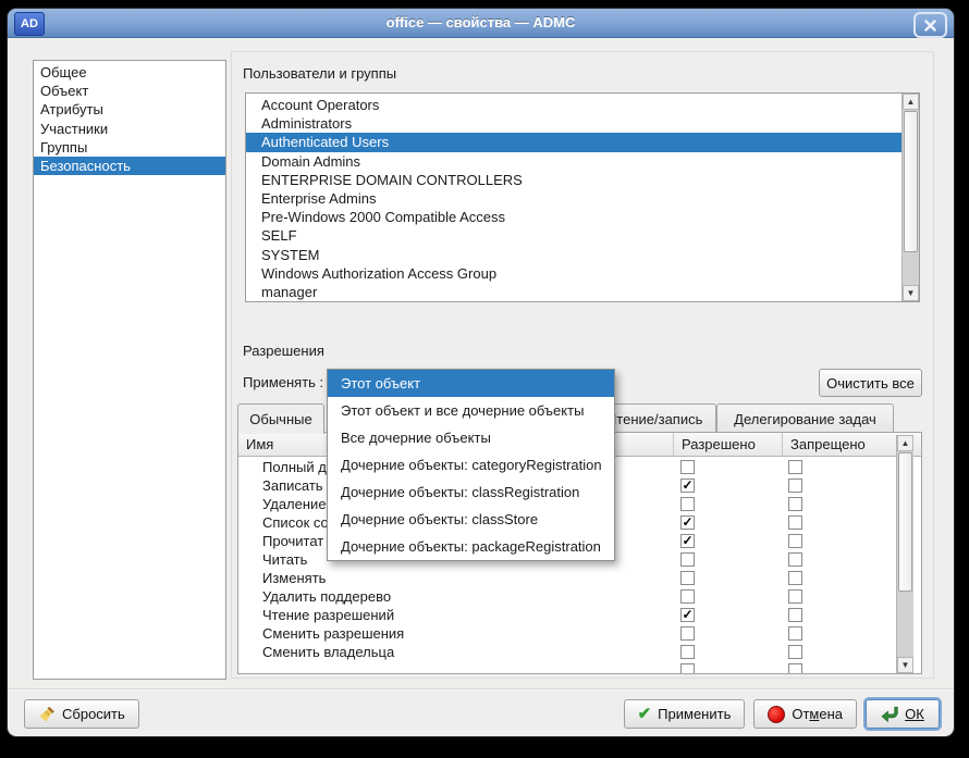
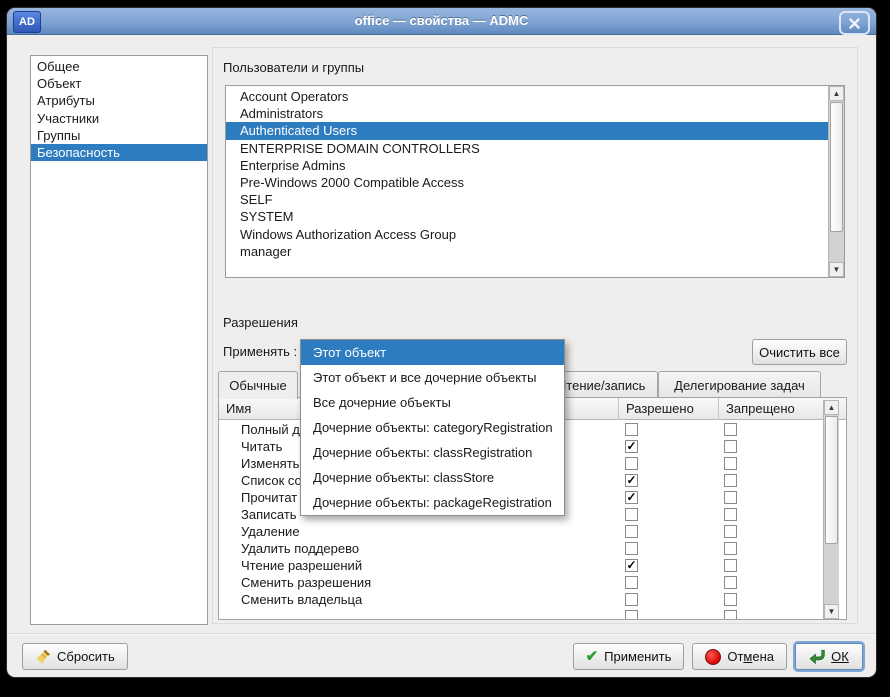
  AD
  office — свойства — ADMC
  Общее
  Объект
  Атрибуты
  Участники
  Группы
  Безопасность
  Пользователи и группы
  Account Operators
  Administrators
  Authenticated Users
- Domain Admins
  ENTERPRISE DOMAIN CONTROLLERS
  Enterprise Admins
  Pre-Windows 2000 Compatible Access
  SELF
  SYSTEM
  Windows Authorization Access Group
  manager
  ▲
  ▼
  Разрешения
  Применять :
  Очистить все
  Обычные
  тение/запись
  Делегирование задач
  Имя
  Разрешено
  Запрещено
  Полный д
- Записать
+ Читать
  ✓
- Удаление
+ Изменять
  Список со
  ✓
  Прочитат
  ✓
- Читать
+ Записать
- Изменять
+ Удаление
  Удалить поддерево
  Чтение разрешений
  ✓
  Сменить разрешения
  Сменить владельца
  ▲
  ▼
  Этот объект
  Этот объект и все дочерние объекты
  Все дочерние объекты
  Дочерние объекты: categoryRegistration
  Дочерние объекты: classRegistration
  Дочерние объекты: classStore
  Дочерние объекты: packageRegistration
  Сбросить
  ✔
  Применить
  Отмена
  ОК
